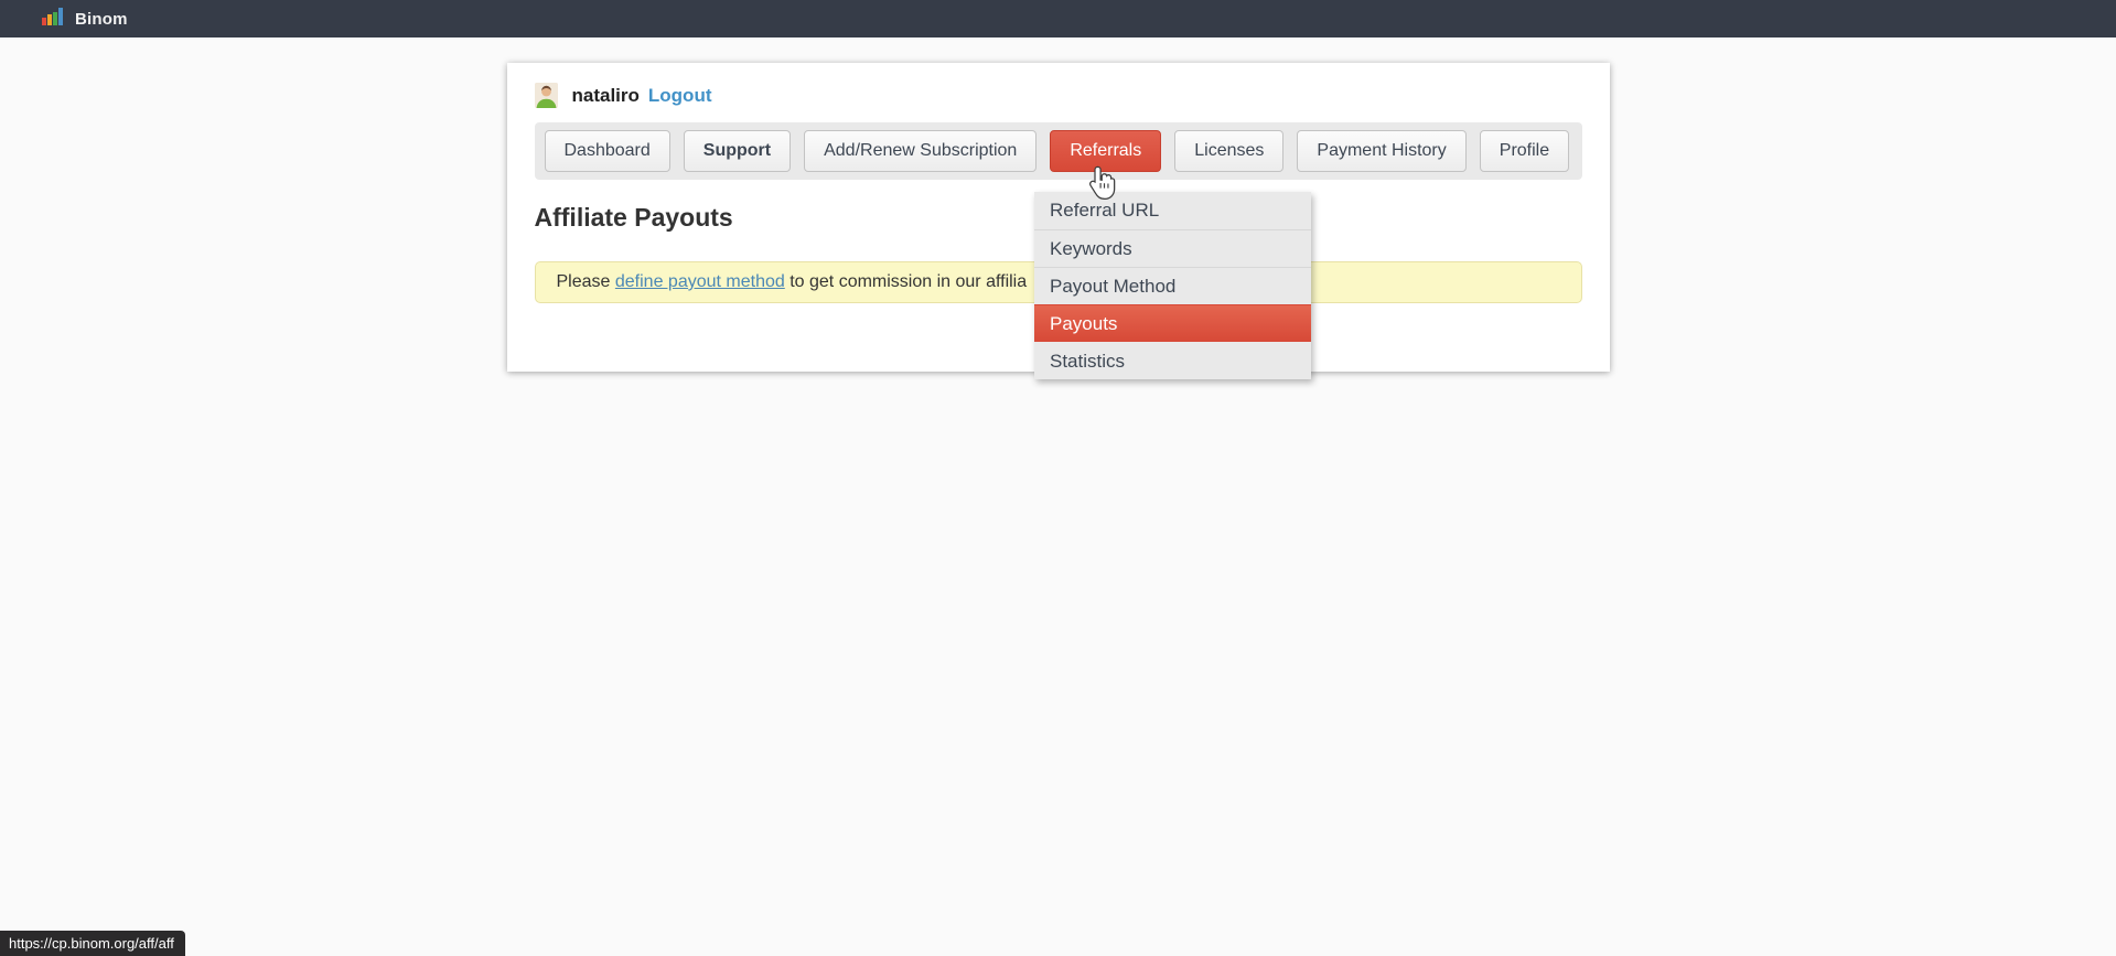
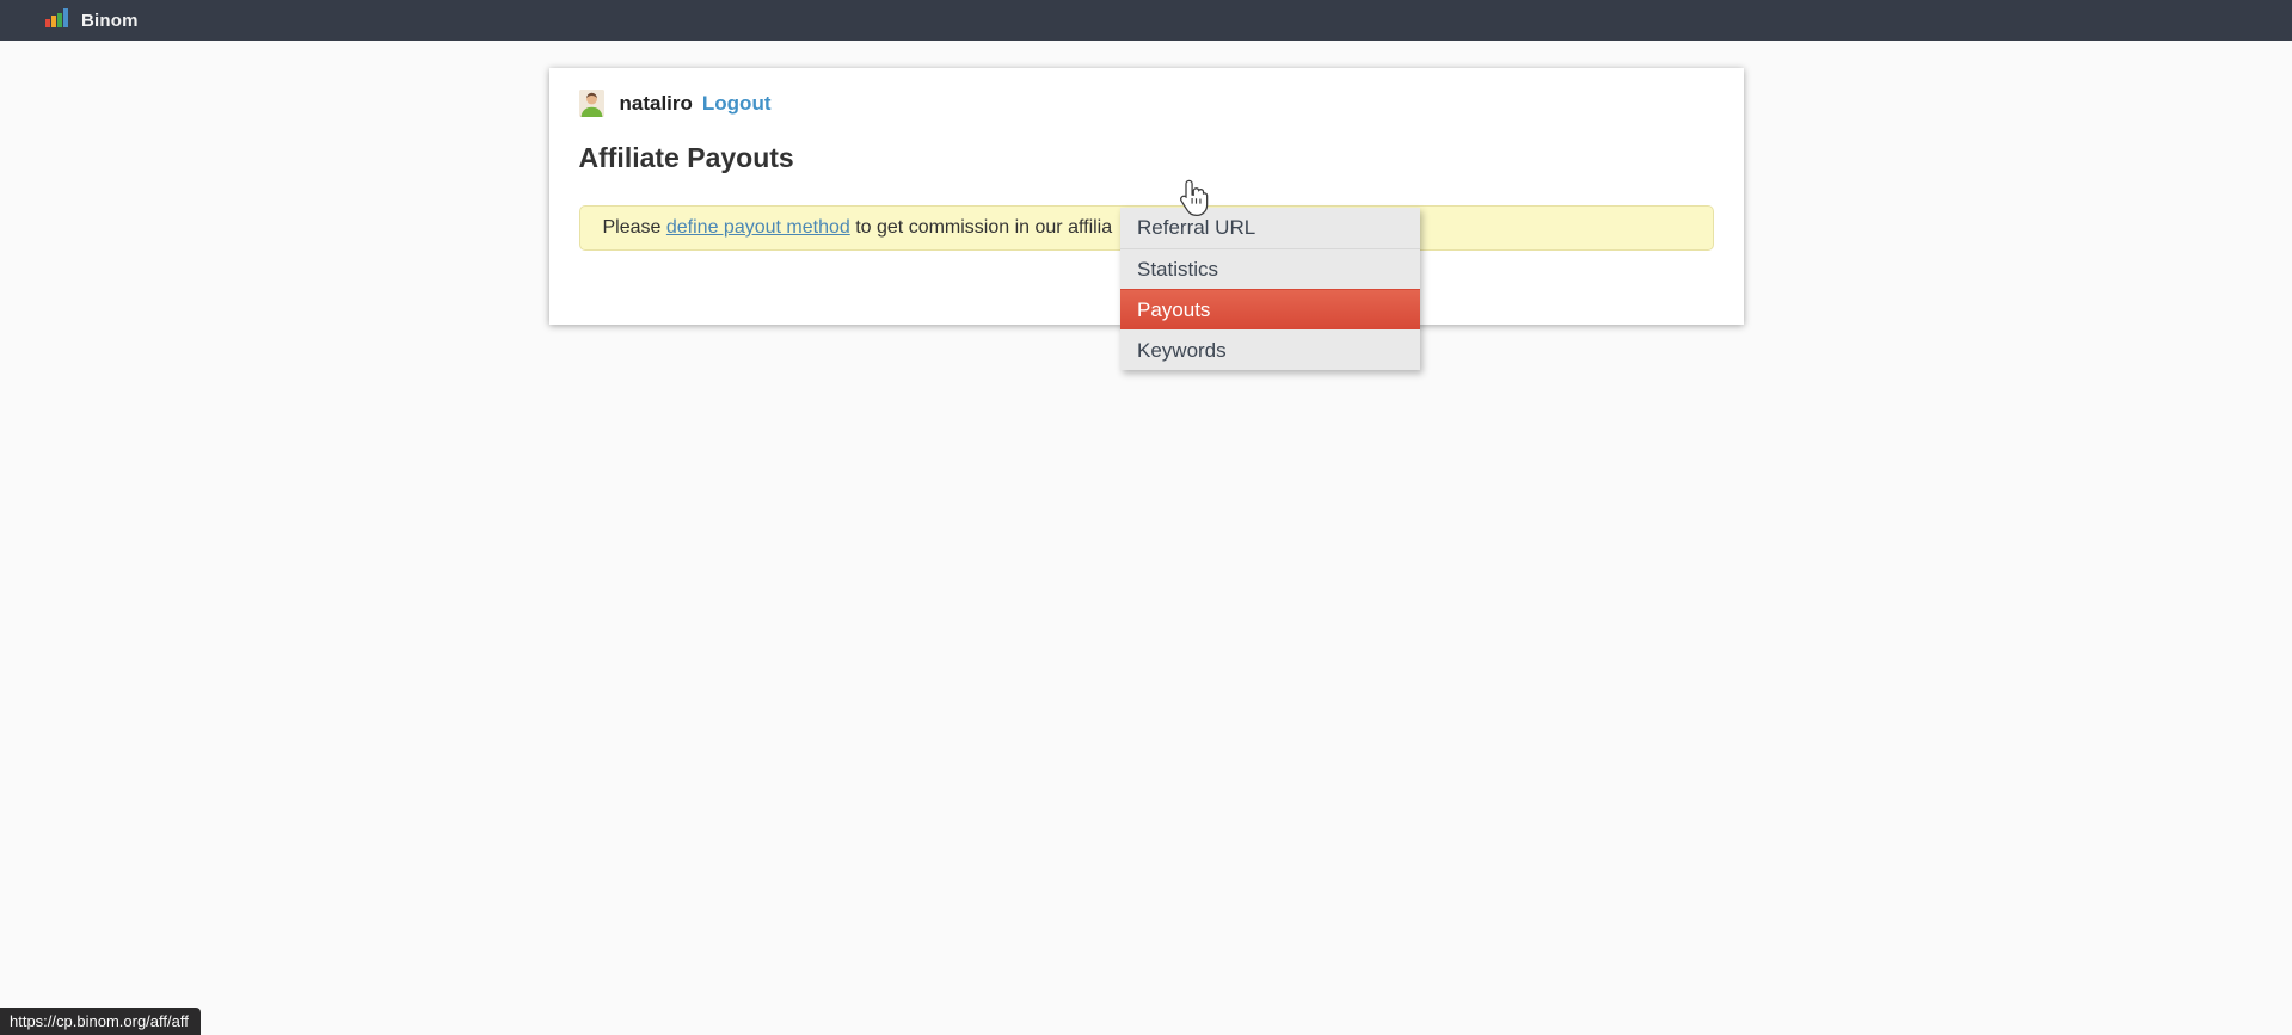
  Binom
  nataliro
  Logout
- Dashboard
- Support
- Add/Renew Subscription
- Referrals
- Licenses
- Payment History
- Profile
  Affiliate Payouts
  Please define payout method to get commission in our affilia
  Referral URL
- Keywords
+ Statistics
- Payout Method
  Payouts
- Statistics
+ Keywords
  https://cp.binom.org/aff/aff
